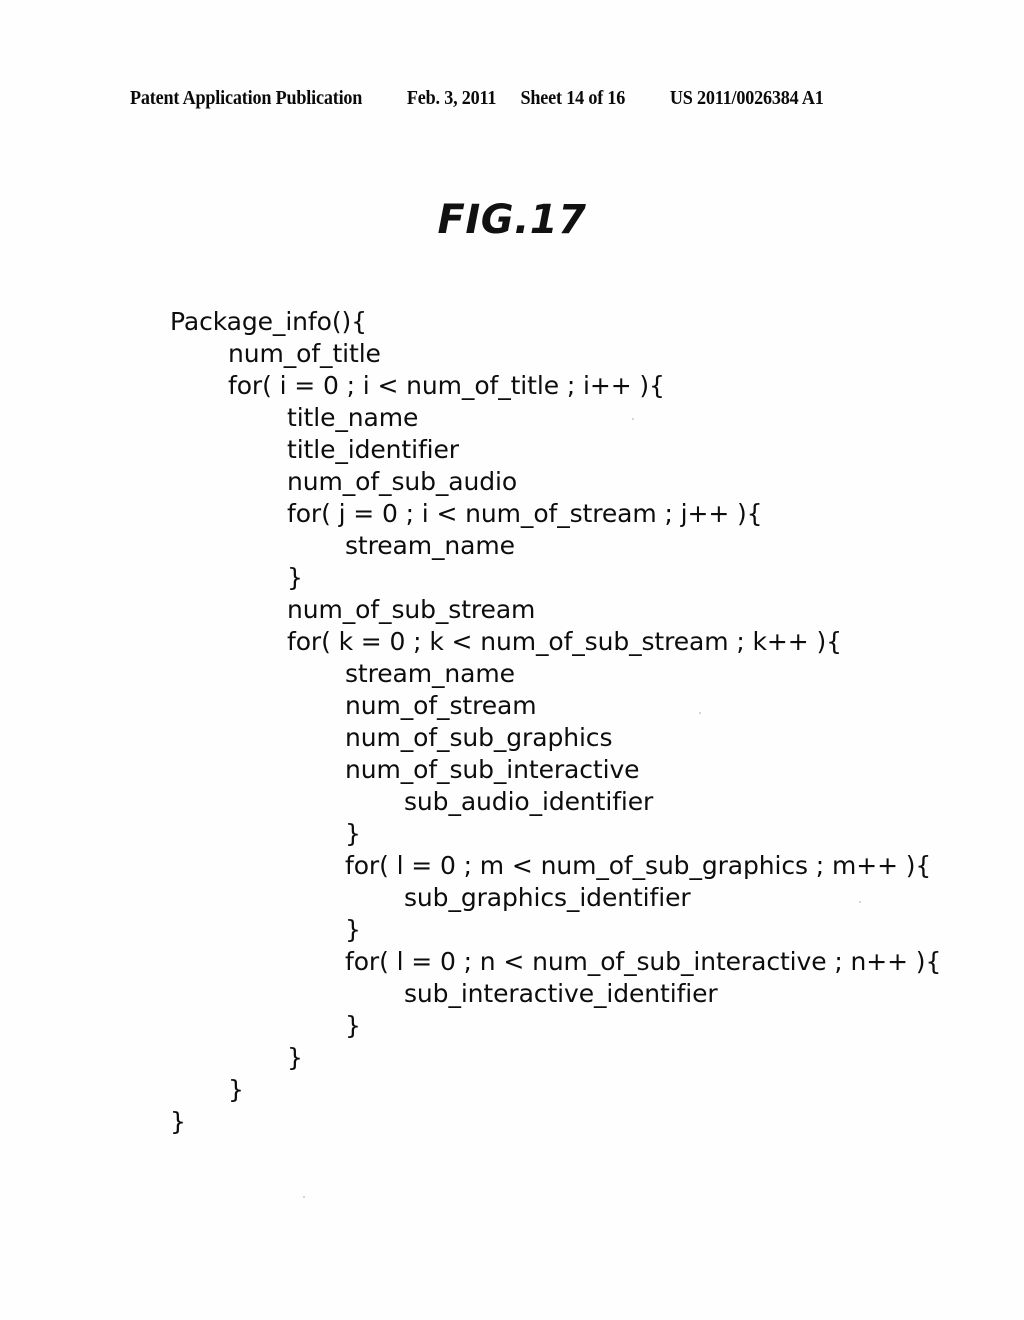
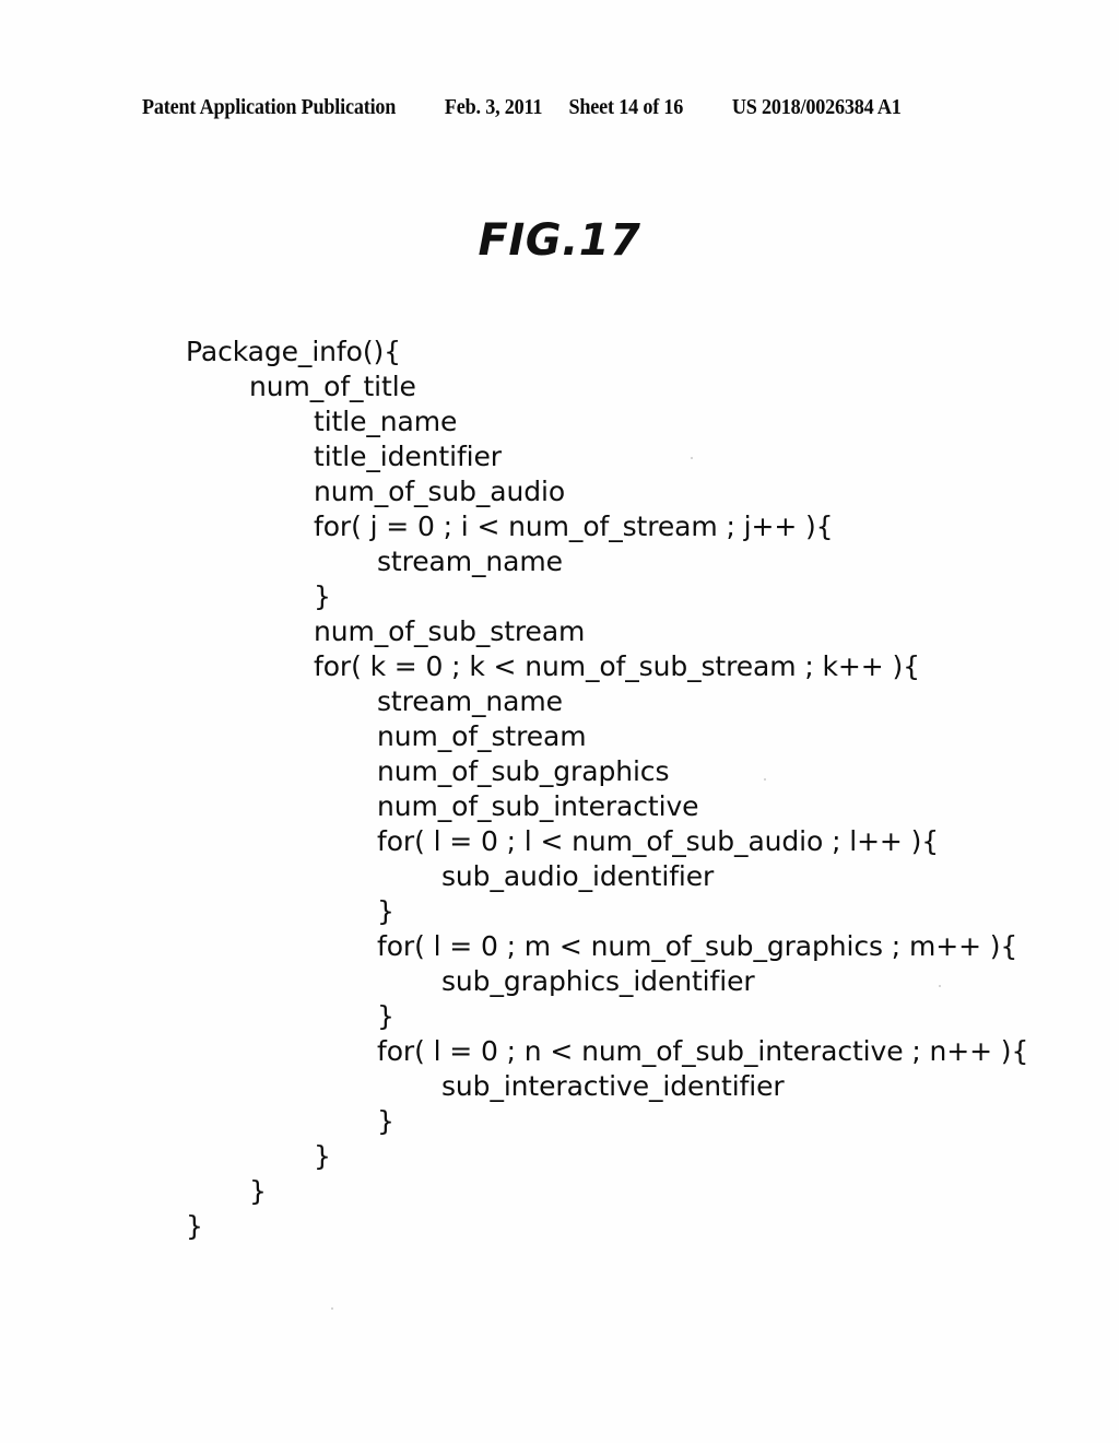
  Patent Application Publication
  Feb. 3, 2011
  Sheet 14 of 16
- US 2011/0026384 A1
+ US 2018/0026384 A1
  FIG.17
  Package_info(){
  num_of_title
- for( i = 0 ; i < num_of_title ; i++ ){
  title_name
  title_identifier
  num_of_sub_audio
  for( j = 0 ; i < num_of_stream ; j++ ){
  stream_name
  }
  num_of_sub_stream
  for( k = 0 ; k < num_of_sub_stream ; k++ ){
  stream_name
  num_of_stream
  num_of_sub_graphics
  num_of_sub_interactive
+ for( l = 0 ; l < num_of_sub_audio ; l++ ){
  sub_audio_identifier
  }
  for( l = 0 ; m < num_of_sub_graphics ; m++ ){
  sub_graphics_identifier
  }
  for( l = 0 ; n < num_of_sub_interactive ; n++ ){
  sub_interactive_identifier
  }
  }
  }
  }
